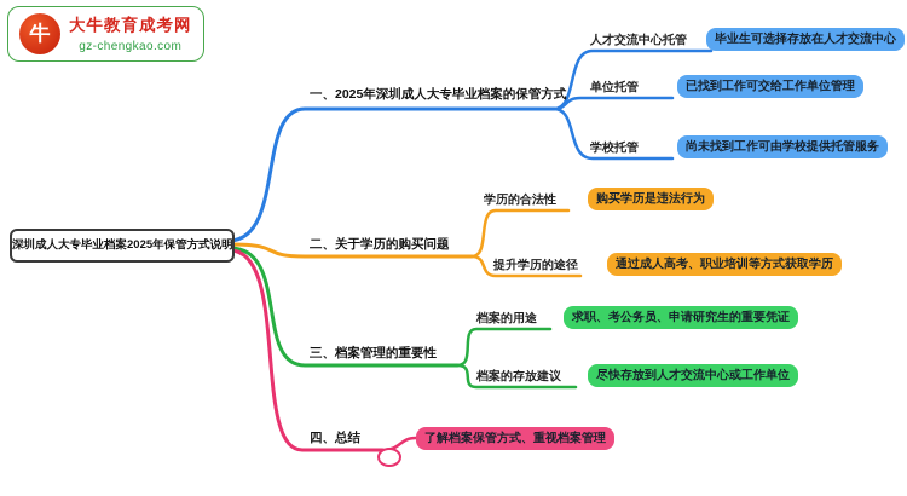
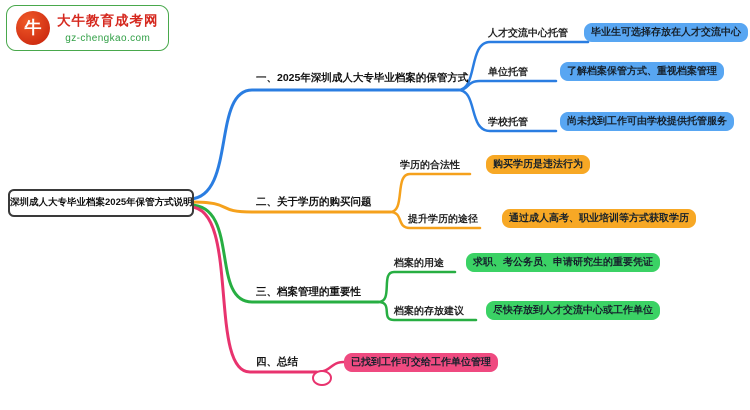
  牛
  大牛教育成考网
  gz-chengkao.com
  深圳成人大专毕业档案2025年保管方式说明
  一、2025年深圳成人大专毕业档案的保管方式
  人才交流中心托管
  毕业生可选择存放在人才交流中心
  单位托管
- 已找到工作可交给工作单位管理
+ 了解档案保管方式、重视档案管理
  学校托管
  尚未找到工作可由学校提供托管服务
  二、关于学历的购买问题
  学历的合法性
  购买学历是违法行为
  提升学历的途径
  通过成人高考、职业培训等方式获取学历
  三、档案管理的重要性
  档案的用途
  求职、考公务员、申请研究生的重要凭证
  档案的存放建议
  尽快存放到人才交流中心或工作单位
  四、总结
- 了解档案保管方式、重视档案管理
+ 已找到工作可交给工作单位管理
